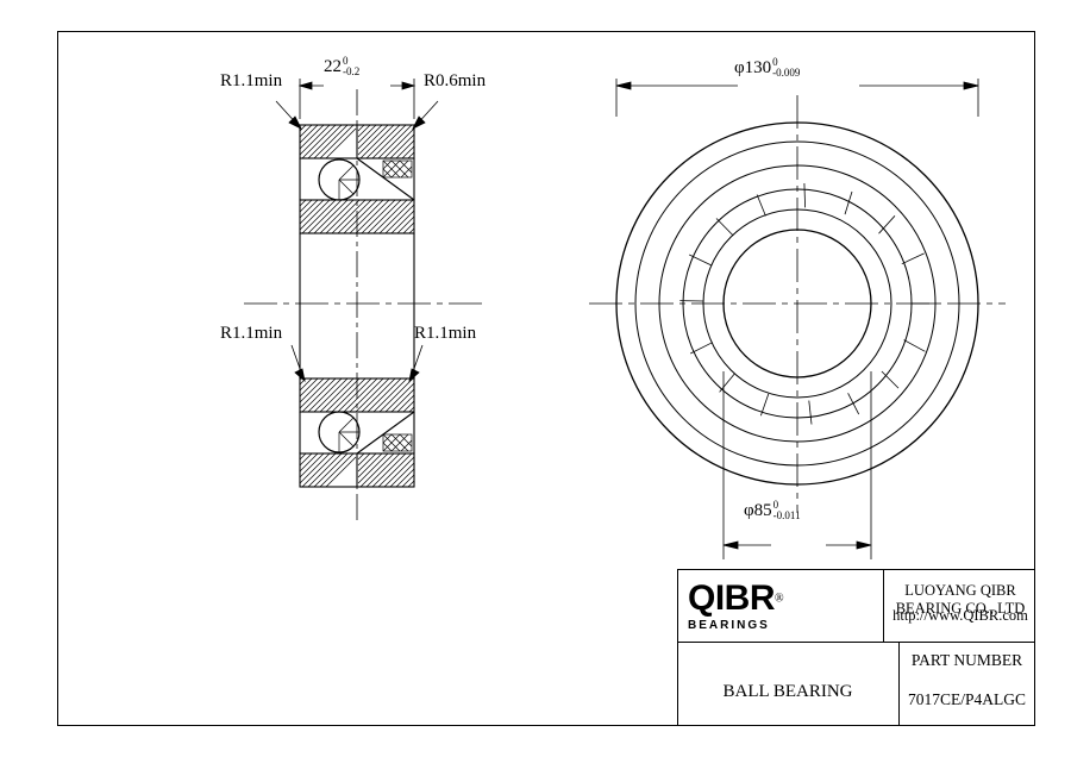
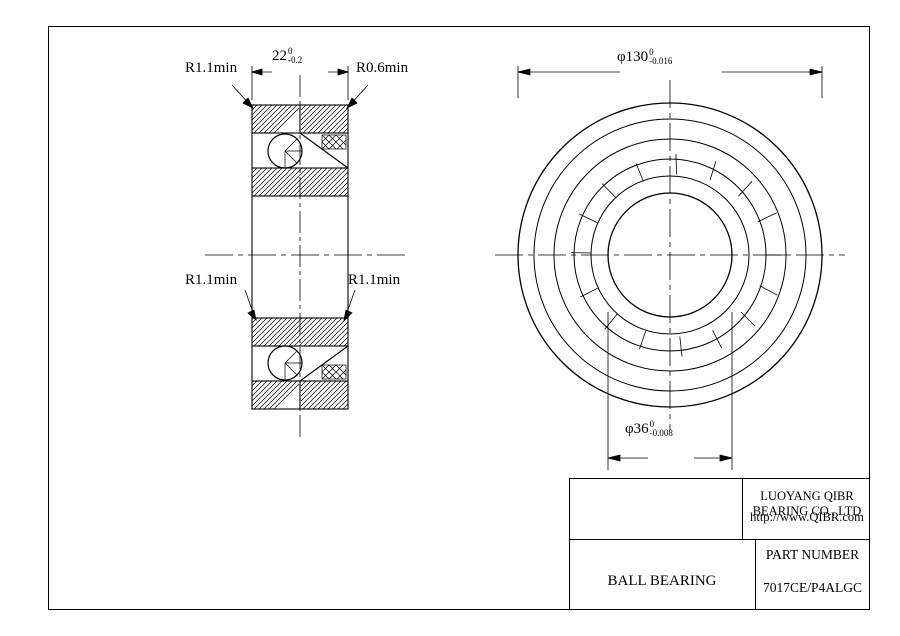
  R1.1min
  R0.6min
  R1.1min
  R1.1min
  22
  0
  -0.2
  φ130
  0
- -0.009
+ -0.016
- φ85
+ φ36
  0
- -0.011
+ -0.008
- QIBR®
- BEARINGS
  LUOYANG QIBR BEARING CO., LTD
  http://www.QIBR.com
  BALL BEARING
  PART NUMBER
  7017CE/P4ALGC
